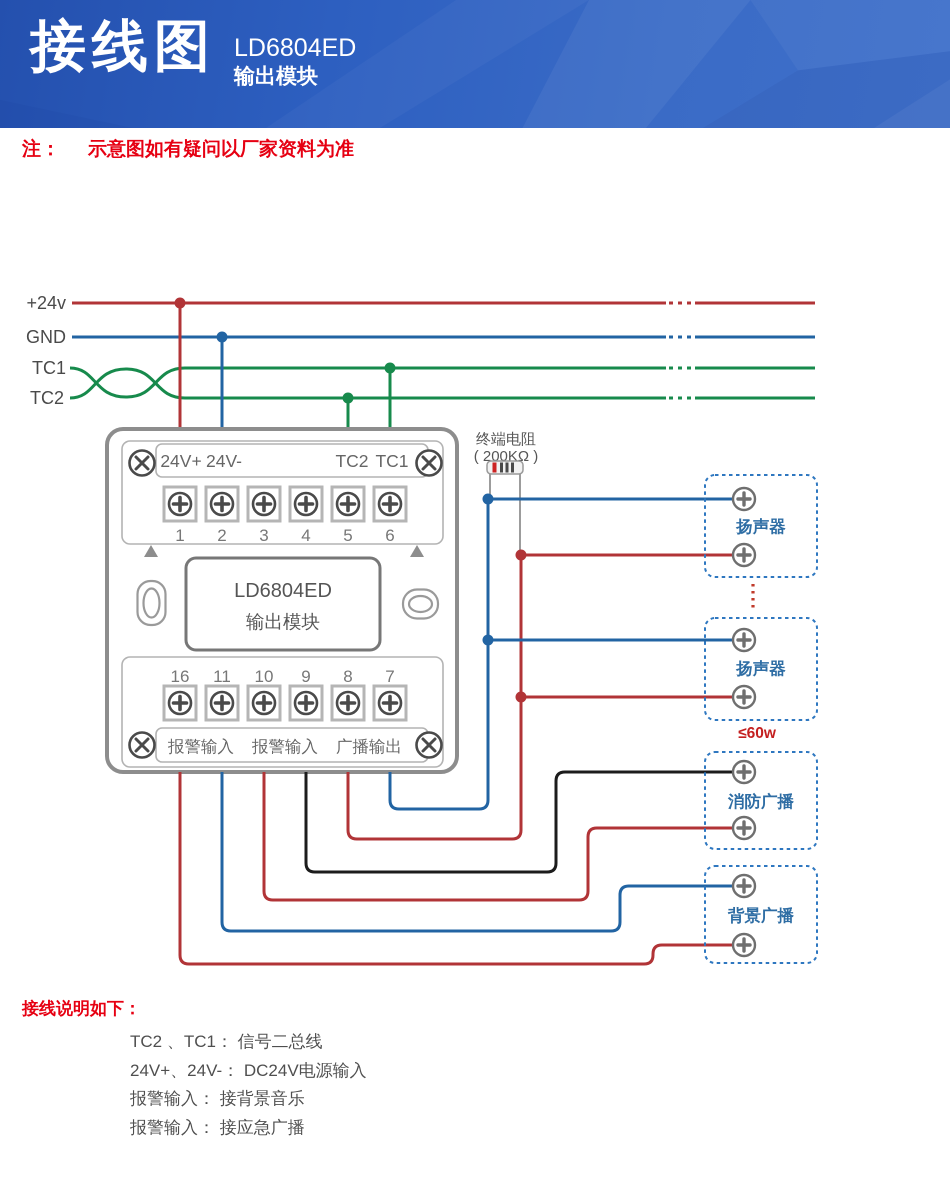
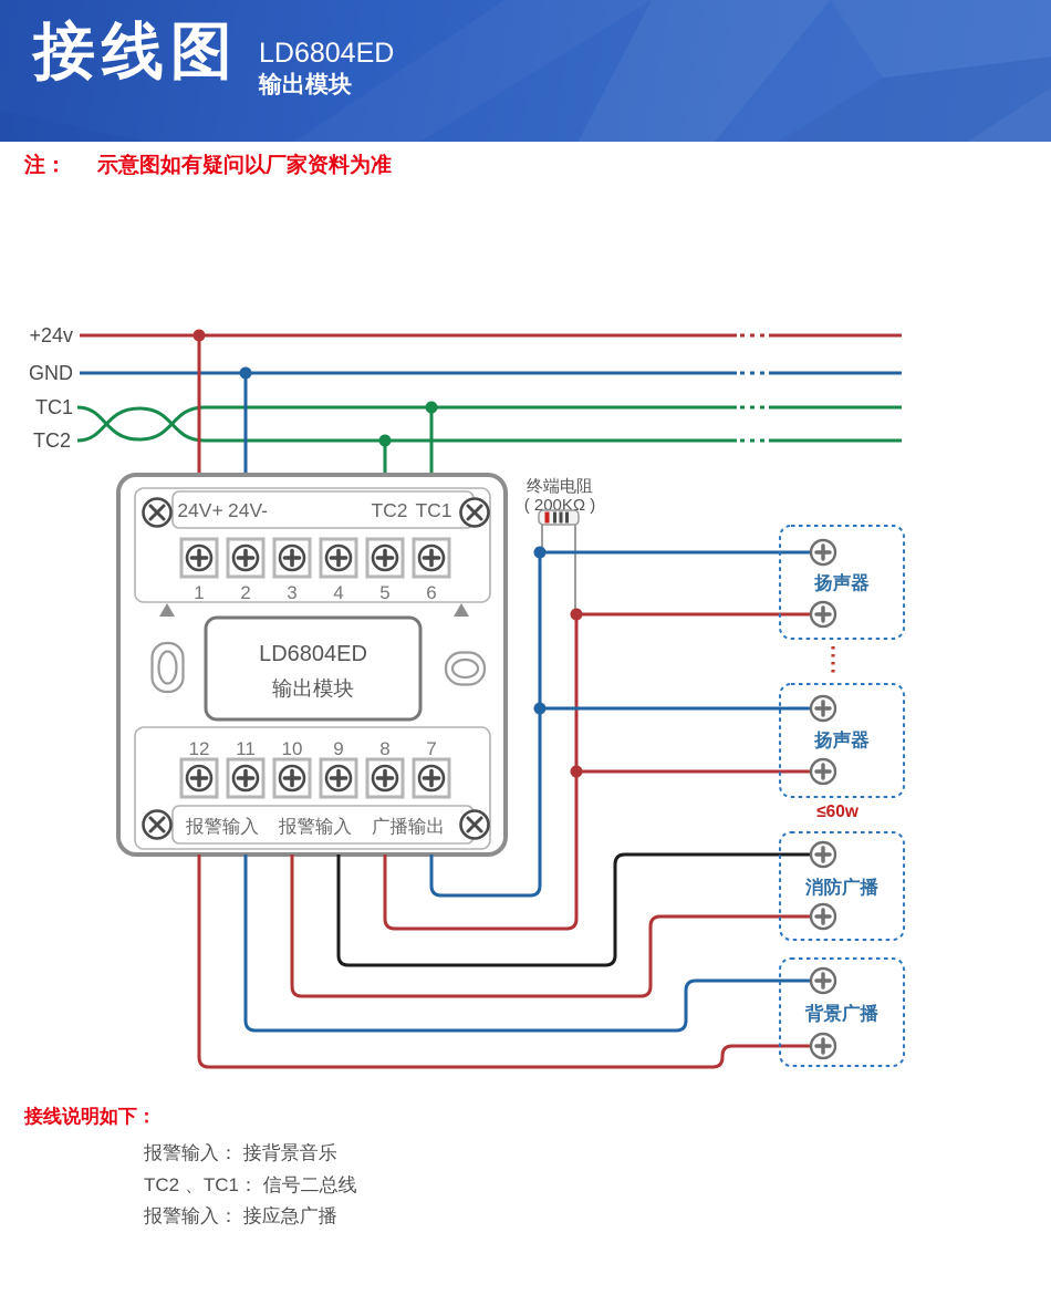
  接线图
  LD6804ED
  输出模块
  注： 示意图如有疑问以厂家资料为准
  +24v
  GND
  TC1
  TC2
  24V+
  24V-
  TC2
  TC1
  1
  2
  3
  4
  5
  6
  LD6804ED
  输出模块
- 16
+ 12
  11
  10
  9
  8
  7
  报警输入
  报警输入
  广播输出
  终端电阻
  ( 200KΩ )
  扬声器
  扬声器
  消防广播
  背景广播
  ≤60w
  接线说明如下：
- TC2 、TC1： 信号二总线
+ 报警输入： 接背景音乐
- 24V+、24V-： DC24V电源输入
- 报警输入： 接背景音乐
+ TC2 、TC1： 信号二总线
  报警输入： 接应急广播
